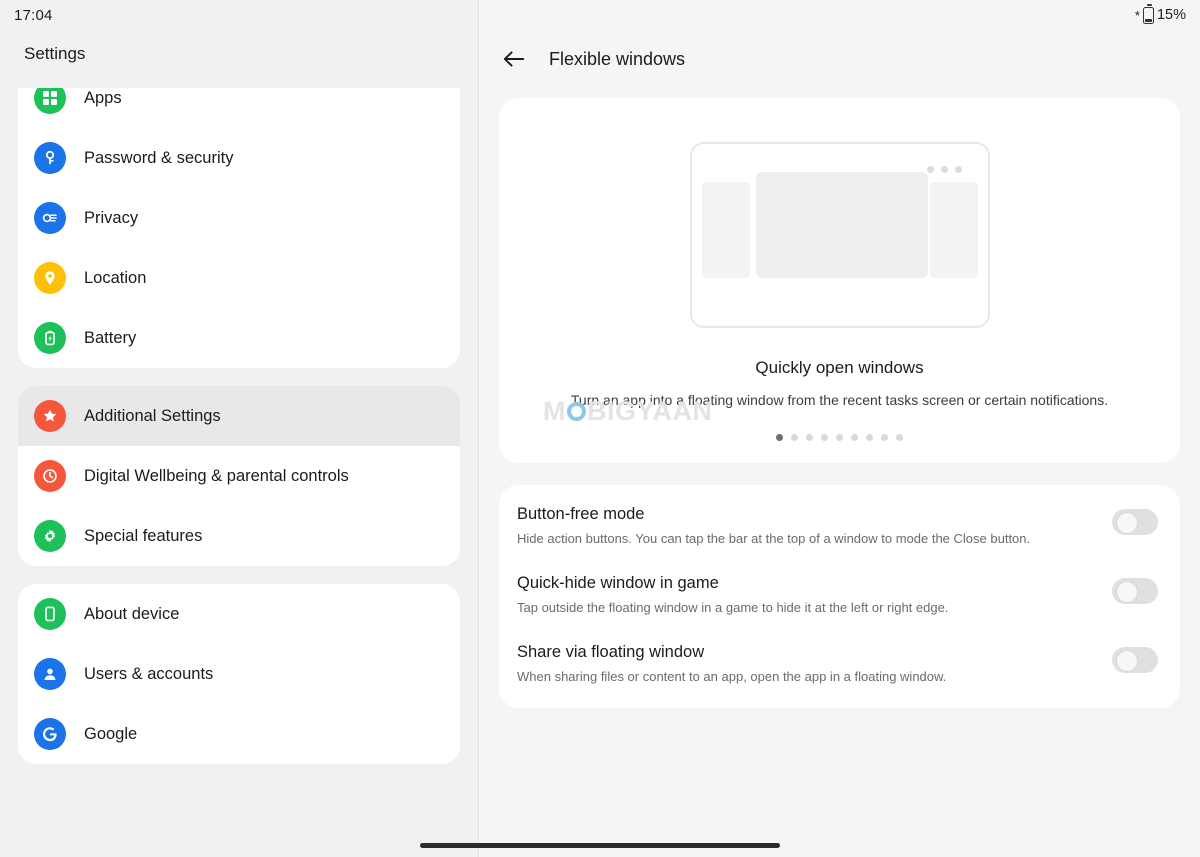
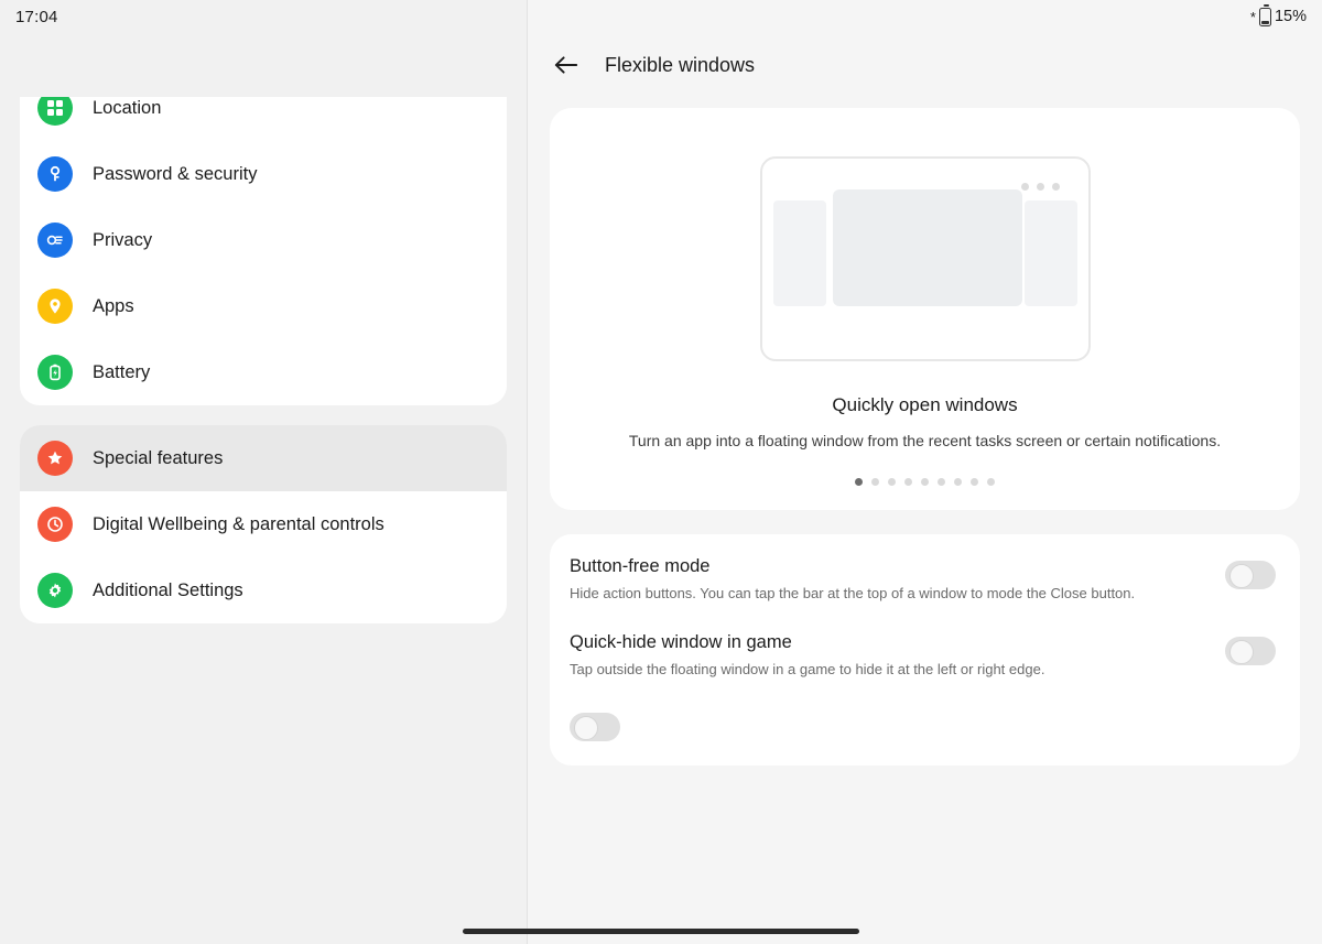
  17:04
  *
  15%
- Settings
- Apps
+ Location
  Password & security
  Privacy
- Location
+ Apps
  Battery
- Additional Settings
+ Special features
  Digital Wellbeing & parental controls
- Special features
+ Additional Settings
- About device
- Users & accounts
- Google
  Flexible windows
  Quickly open windows
  Turn an app into a floating window from the recent tasks screen or certain notifications.
- M
- BIGYAAN
  Button-free mode
  Hide action buttons. You can tap the bar at the top of a window to mode the Close button.
  Quick-hide window in game
  Tap outside the floating window in a game to hide it at the left or right edge.
- Share via floating window
- When sharing files or content to an app, open the app in a floating window.
